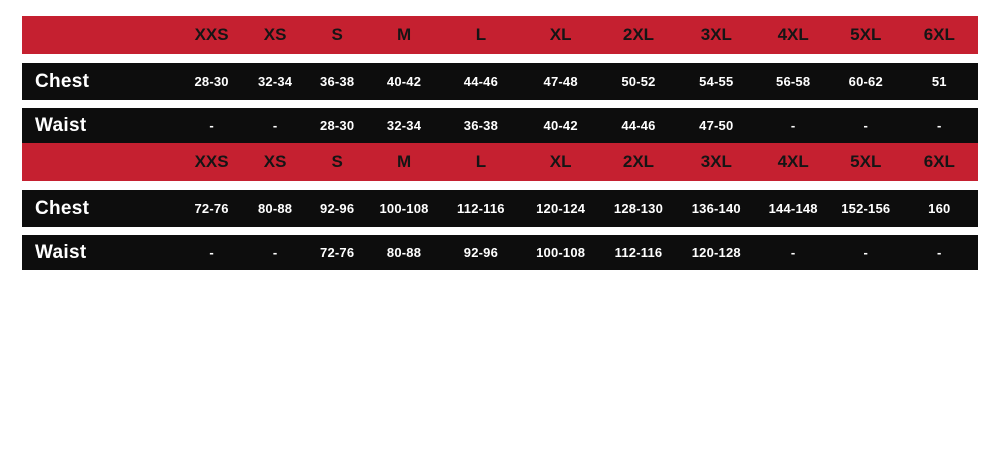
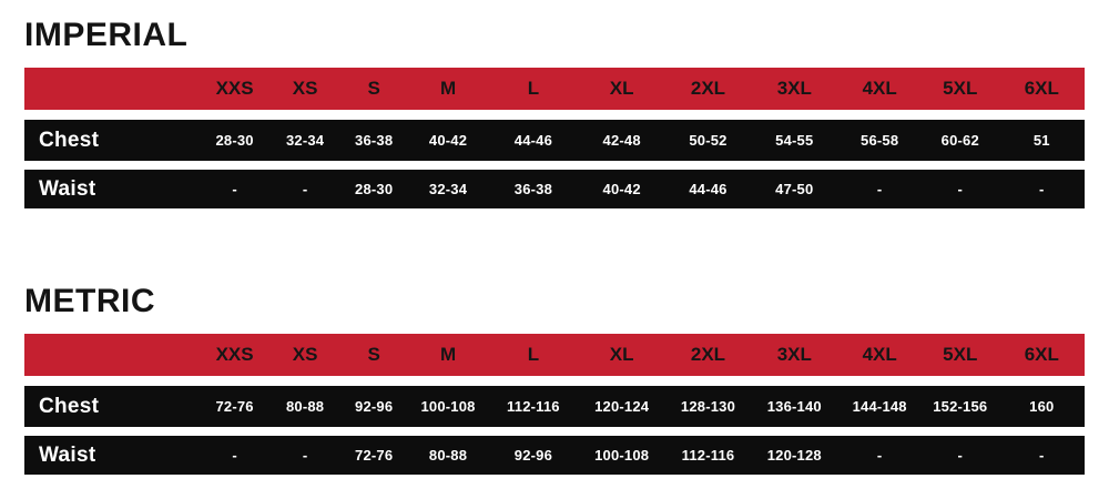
+ IMPERIAL
  XXS
  XS
  S
  M
  L
  XL
  2XL
  3XL
  4XL
  5XL
  6XL
  Chest
  28-30
  32-34
  36-38
  40-42
  44-46
- 47-48
+ 42-48
  50-52
  54-55
  56-58
  60-62
  51
  Waist
  -
  -
  28-30
  32-34
  36-38
  40-42
  44-46
  47-50
  -
  -
  -
+ METRIC
  XXS
  XS
  S
  M
  L
  XL
  2XL
  3XL
  4XL
  5XL
  6XL
  Chest
  72-76
  80-88
  92-96
  100-108
  112-116
  120-124
  128-130
  136-140
  144-148
  152-156
  160
  Waist
  -
  -
  72-76
  80-88
  92-96
  100-108
  112-116
  120-128
  -
  -
  -
